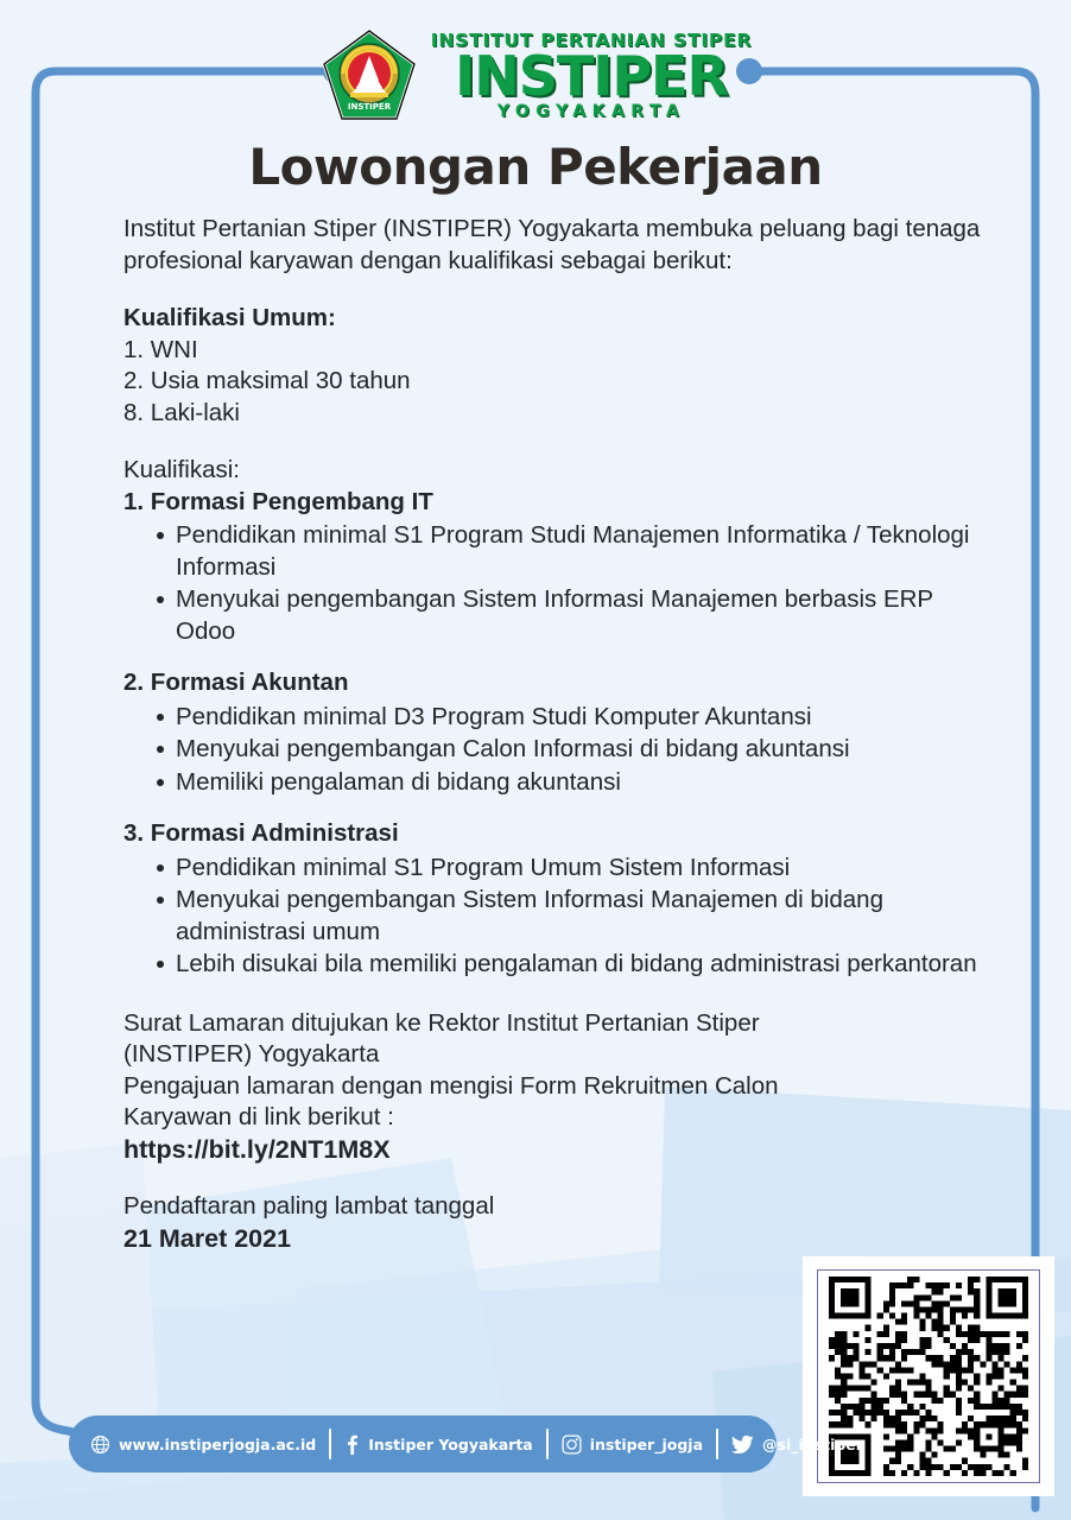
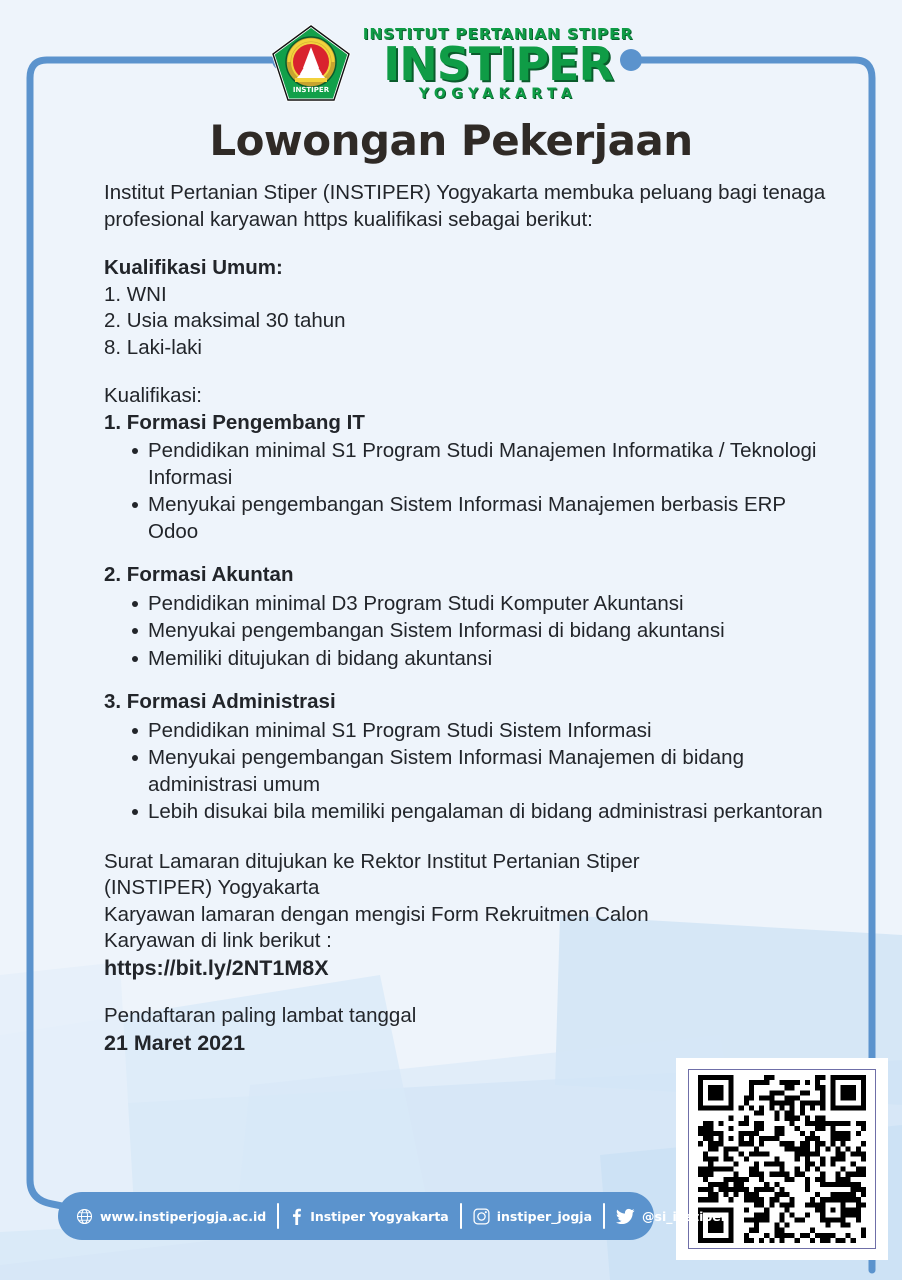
  INSTIPER
  INSTITUT PERTANIAN STIPER
  INSTIPER
  YOGYAKARTA
  Lowongan Pekerjaan
- Institut Pertanian Stiper (INSTIPER) Yogyakarta membuka peluang bagi tenaga profesional karyawan dengan kualifikasi sebagai berikut:
+ Institut Pertanian Stiper (INSTIPER) Yogyakarta membuka peluang bagi tenaga profesional karyawan https kualifikasi sebagai berikut:
  Kualifikasi Umum:
  1. WNI
  2. Usia maksimal 30 tahun
  8. Laki-laki
  Kualifikasi:
  1. Formasi Pengembang IT
  Pendidikan minimal S1 Program Studi Manajemen Informatika / Teknologi Informasi
  Menyukai pengembangan Sistem Informasi Manajemen berbasis ERP Odoo
  2. Formasi Akuntan
  Pendidikan minimal D3 Program Studi Komputer Akuntansi
- Menyukai pengembangan Calon Informasi di bidang akuntansi
+ Menyukai pengembangan Sistem Informasi di bidang akuntansi
- Memiliki pengalaman di bidang akuntansi
+ Memiliki ditujukan di bidang akuntansi
  3. Formasi Administrasi
- Pendidikan minimal S1 Program Umum Sistem Informasi
+ Pendidikan minimal S1 Program Studi Sistem Informasi
  Menyukai pengembangan Sistem Informasi Manajemen di bidang administrasi umum
  Lebih disukai bila memiliki pengalaman di bidang administrasi perkantoran
  Surat Lamaran ditujukan ke Rektor Institut Pertanian Stiper
  (INSTIPER) Yogyakarta
- Pengajuan lamaran dengan mengisi Form Rekruitmen Calon
+ Karyawan lamaran dengan mengisi Form Rekruitmen Calon
  Karyawan di link berikut :
  https://bit.ly/2NT1M8X
  Pendaftaran paling lambat tanggal
  21 Maret 2021
  www.instiperjogja.ac.id
  Instiper Yogyakarta
  instiper_jogja
  @si_instiper
